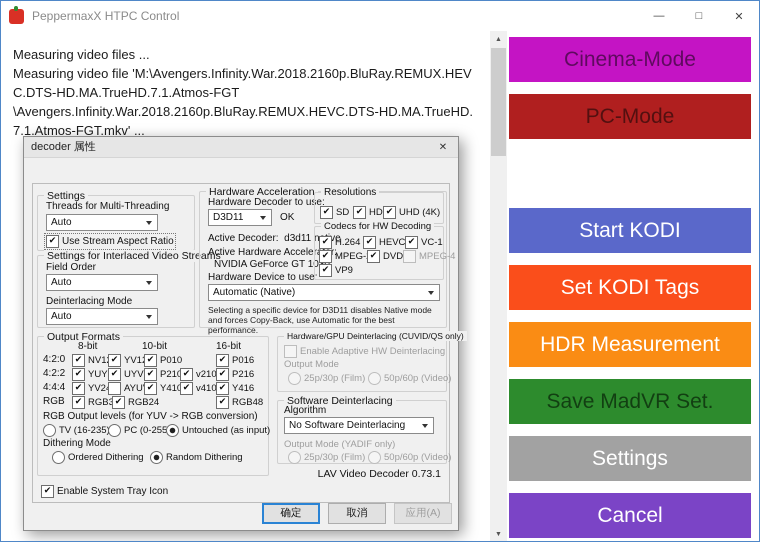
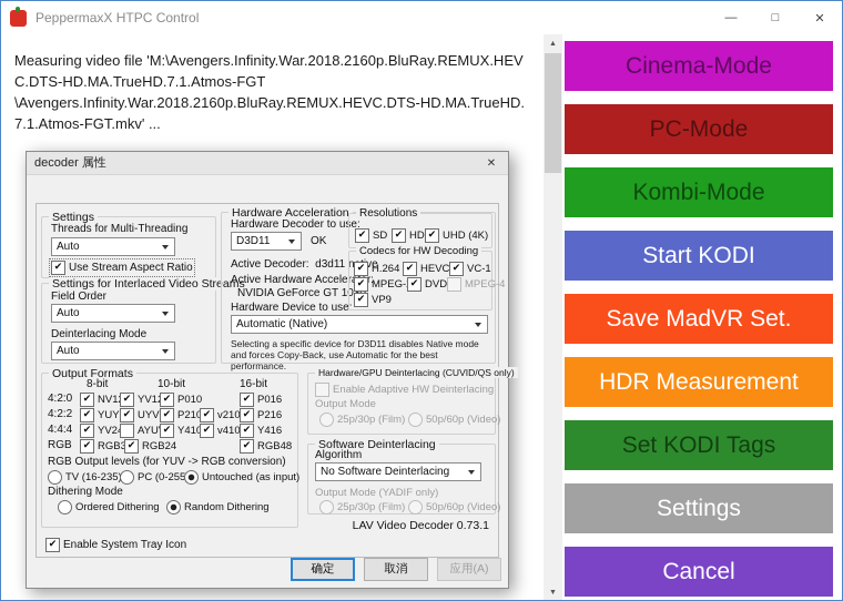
  PeppermaxX HTPC Control
  —
  □
  ✕
- Measuring video files ...
  Measuring video file 'M:\Avengers.Infinity.War.2018.2160p.BluRay.REMUX.HEVC.DTS-HD.MA.TrueHD.7.1.Atmos-FGT
  \Avengers.Infinity.War.2018.2160p.BluRay.REMUX.HEVC.DTS-HD.MA.TrueHD.7.1.Atmos-FGT.mkv' ...
  Cinema-Mode
  PC-Mode
+ Kombi-Mode
  Start KODI
- Set KODI Tags
+ Save MadVR Set.
  HDR Measurement
- Save MadVR Set.
+ Set KODI Tags
  Settings
  Cancel
  decoder 属性
  ✕
  Settings
  Threads for Multi-Threading
  Auto
  Use Stream Aspect Ratio
  Settings for Interlaced Video Streams
  Field Order
  Auto
  Deinterlacing Mode
  Auto
  Hardware Acceleration
  Hardware Decoder to use:
  D3D11
  OK
  Active Decoder: d3d11 n
  Active Hardware Acceler
  NVIDIA GeForce GT 10
  Hardware Device to use:
  Automatic (Native)
  Selecting a specific device for D3D11 disables Native mode and forces Copy-Back, use Automatic for the best performance.
  Resolutions
  SD
  HD
  UHD (4K)
  Codecs for HW Decoding
  H.264
  HEVC
  VC-1
  MPEG-
  DVD
  MPEG-4
  VP9
  Output Formats
  8-bit
  10-bit
  16-bit
  4:2:0
  NV1
  YV1
  P010
  P016
  4:2:2
  YUY
  UYV
  P21
  v210
  P216
  4:4:4
  YV2
  AYU
  Y41
  v410
  Y416
  RGB
  RGB24
  RGB48
  RGB Output levels (for YUV -> RGB conversion)
  TV (16-235
  PC (0-255
  Untouched (as input)
  Dithering Mode
  Ordered Dithering
  Random Dithering
  Hardware/GPU Deinterlacing (CUVID/QS only)
  Enable Adaptive HW Deinterlacing
  Output Mode
  25p/30p (Film)
  50p/60p (Video)
  Software Deinterlacing
  Algorithm
  No Software Deinterlacing
  Output Mode (YADIF only)
  25p/30p (Film)
  50p/60p (Video)
  LAV Video Decoder 0.73.1
  Enable System Tray Icon
  确定
  取消
  应用(A)
